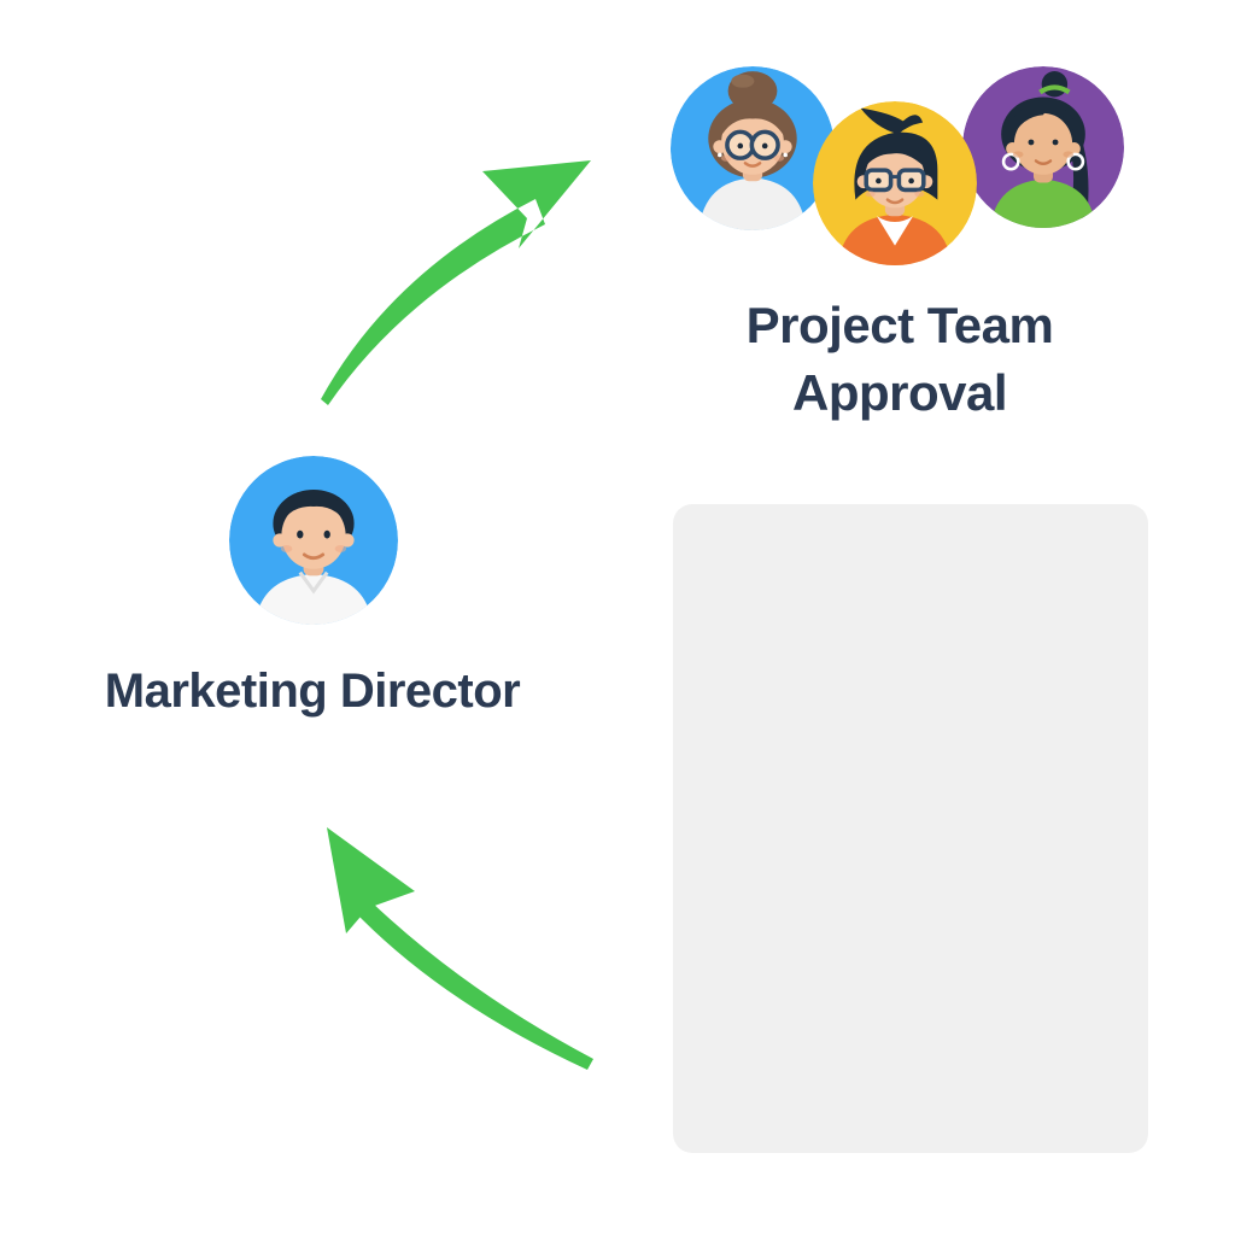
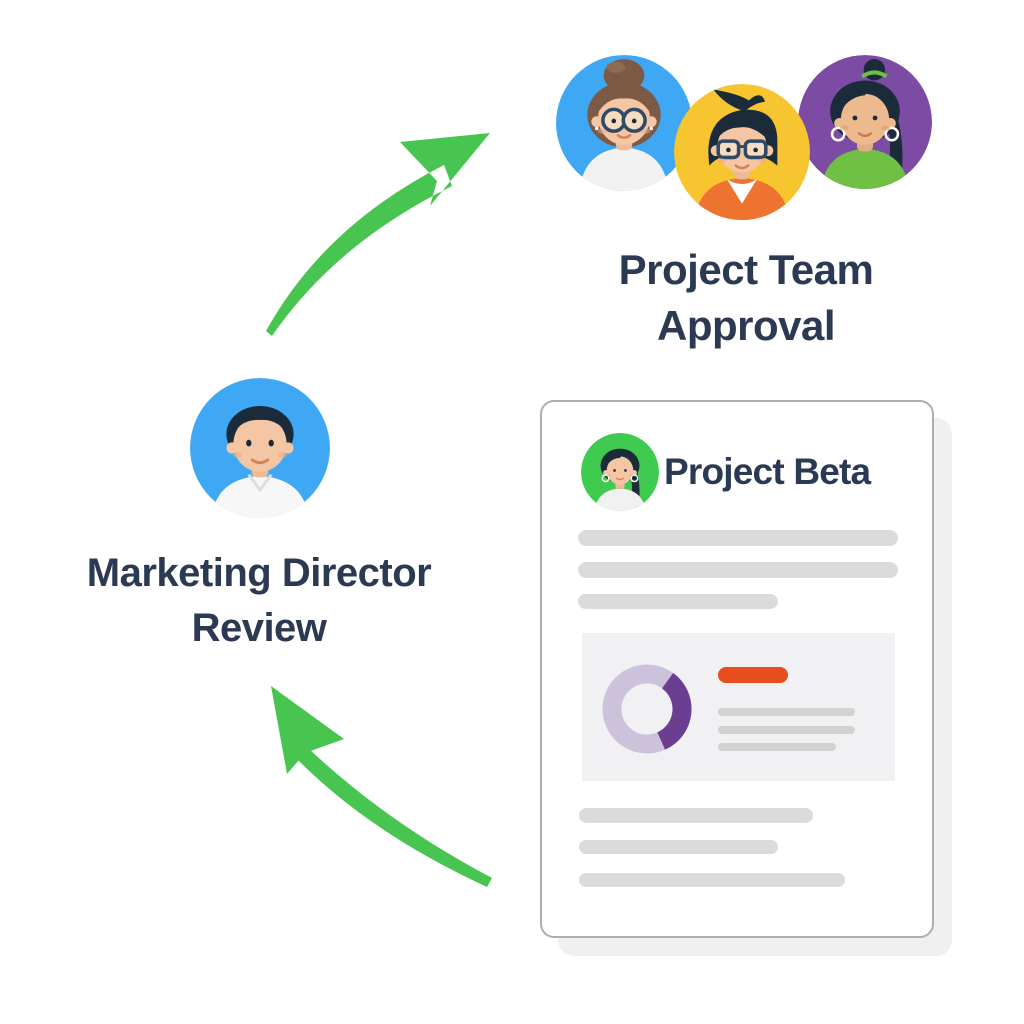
  Project Team
  Approval
  Marketing Director
+ Review
+ Project Beta
